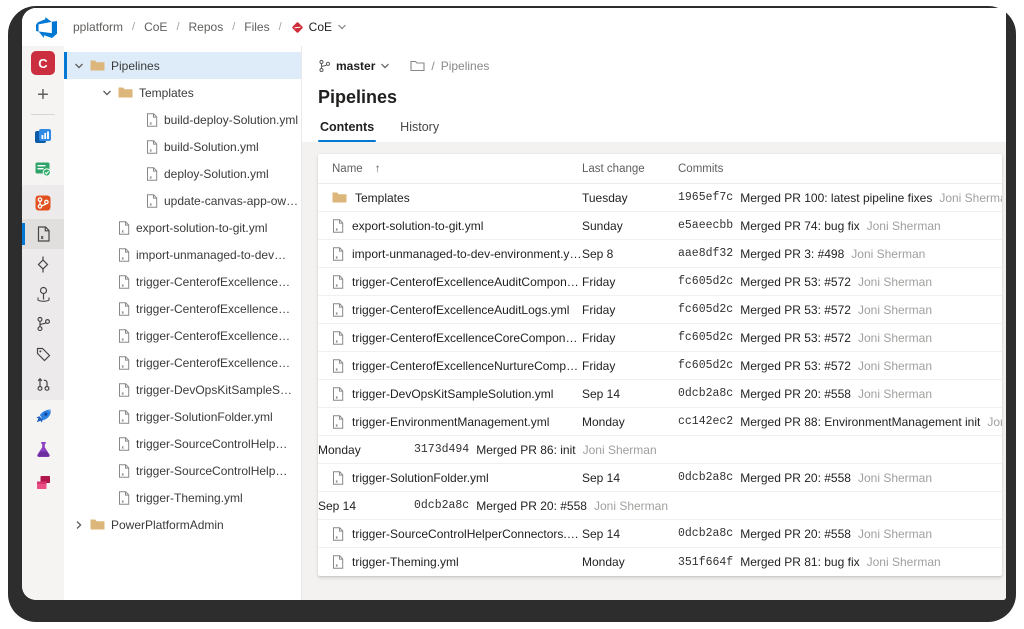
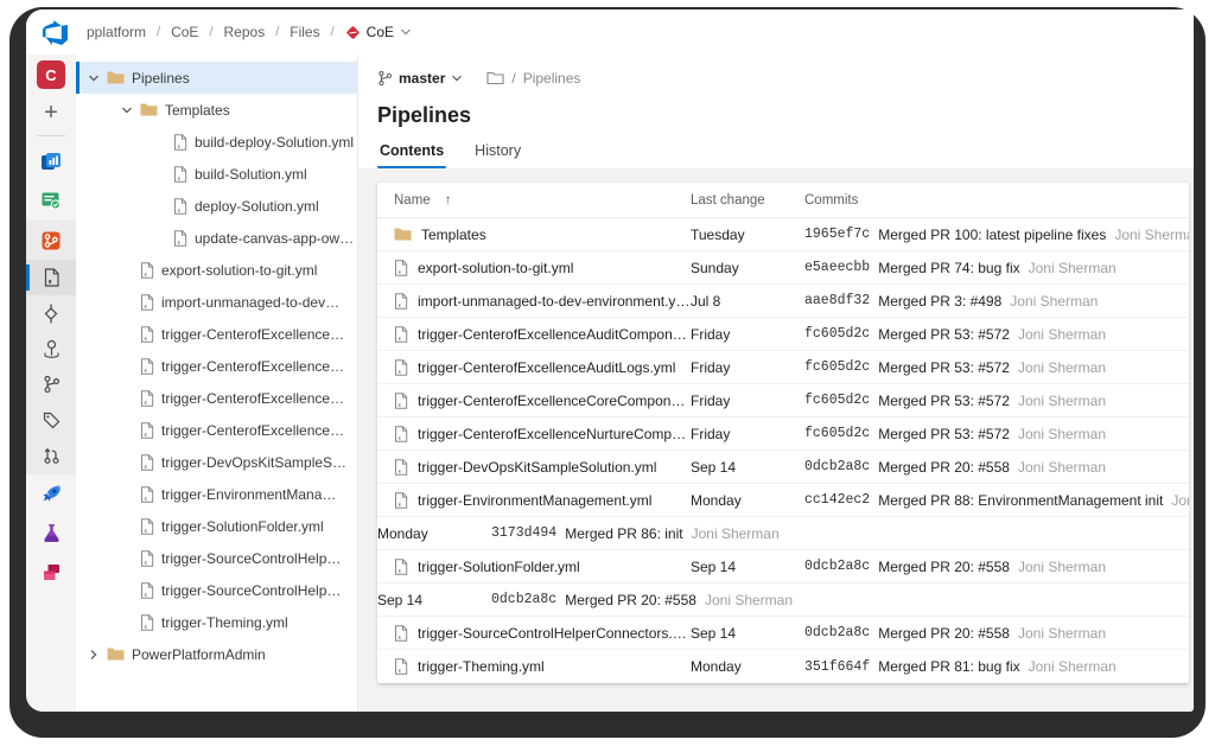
  pplatform
  /
  CoE
  /
  Repos
  /
  Files
  /
  CoE
  C
  +
  Pipelines
  Templates
  build-deploy-Solution.yml
  build-Solution.yml
  deploy-Solution.yml
  update-canvas-app-own…
  export-solution-to-git.yml
  import-unmanaged-to-dev…
  trigger-CenterofExcellence…
  trigger-CenterofExcellence…
  trigger-CenterofExcellence…
  trigger-CenterofExcellence…
  trigger-DevOpsKitSampleS…
+ trigger-EnvironmentMana…
  trigger-SolutionFolder.yml
  trigger-SourceControlHelp…
  trigger-SourceControlHelp…
  trigger-Theming.yml
  PowerPlatformAdmin
  master
  /
  Pipelines
  Pipelines
  Contents
  History
  Name
  ↑
  Last change
  Commits
  Templates
  Tuesday
  1965ef7c
  Merged PR 100: latest pipeline fixes
  Joni Sherm
  export-solution-to-git.yml
  Sunday
  e5aeecbb
  Merged PR 74: bug fix
  Joni Sherman
  import-unmanaged-to-dev-environment.yml
- Sep 8
+ Jul 8
  aae8df32
  Merged PR 3: #498
  Joni Sherman
  trigger-CenterofExcellenceAuditComponent
  Friday
  fc605d2c
  Merged PR 53: #572
  Joni Sherman
  trigger-CenterofExcellenceAuditLogs.yml
  Friday
  fc605d2c
  Merged PR 53: #572
  Joni Sherman
  trigger-CenterofExcellenceCoreComponent
  Friday
  fc605d2c
  Merged PR 53: #572
  Joni Sherman
  trigger-CenterofExcellenceNurtureCompon
  Friday
  fc605d2c
  Merged PR 53: #572
  Joni Sherman
  trigger-DevOpsKitSampleSolution.yml
  Sep 14
  0dcb2a8c
  Merged PR 20: #558
  Joni Sherman
  trigger-EnvironmentManagement.yml
  Monday
  cc142ec2
  Merged PR 88: EnvironmentManagement init
  Monday
  3173d494
  Merged PR 86: init
  Joni Sherman
  trigger-SolutionFolder.yml
  Sep 14
  0dcb2a8c
  Merged PR 20: #558
  Joni Sherman
  Sep 14
  0dcb2a8c
  Merged PR 20: #558
  Joni Sherman
  trigger-SourceControlHelperConnectors.ym
  Sep 14
  0dcb2a8c
  Merged PR 20: #558
  Joni Sherman
  trigger-Theming.yml
  Monday
  351f664f
  Merged PR 81: bug fix
  Joni Sherman
